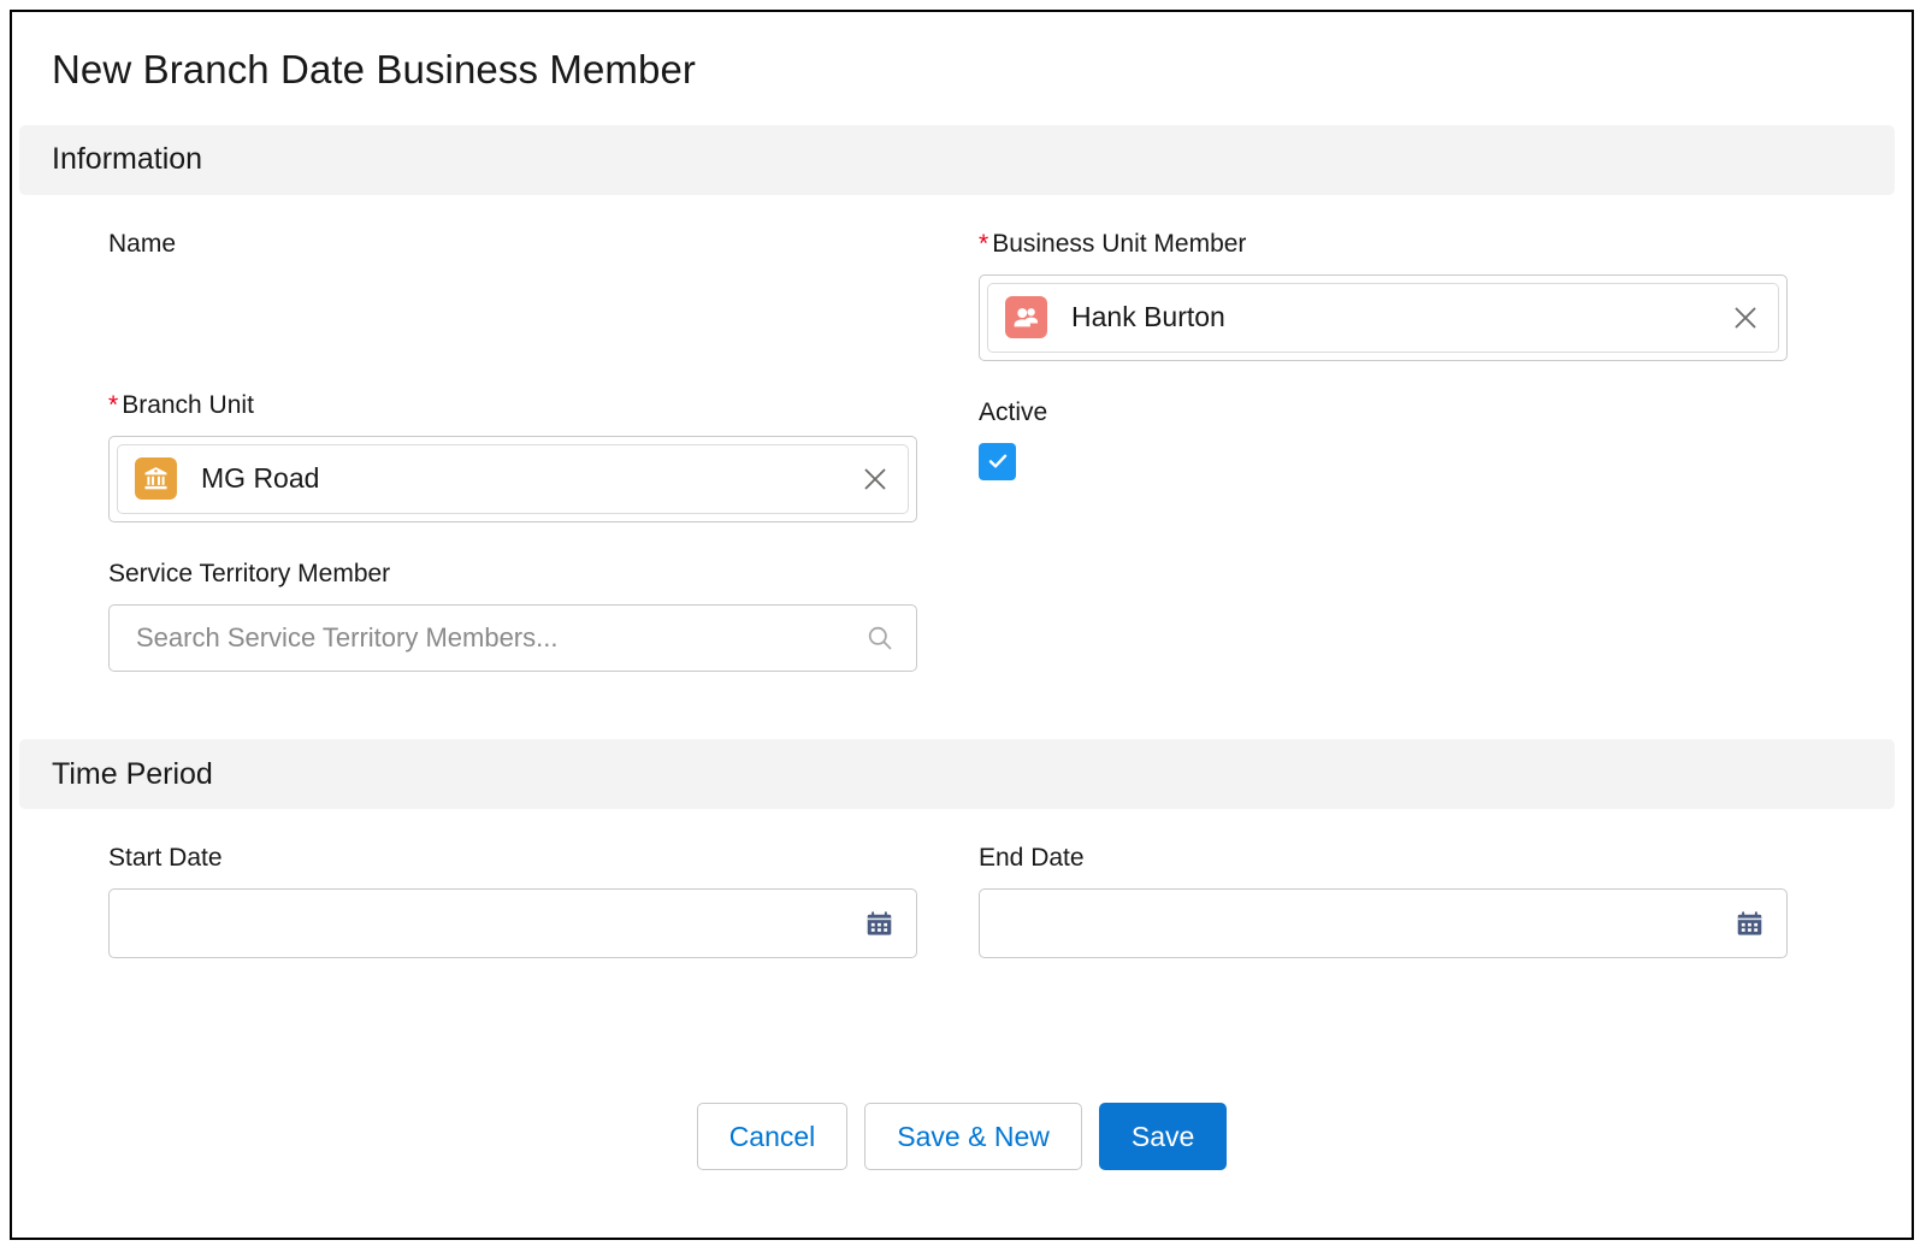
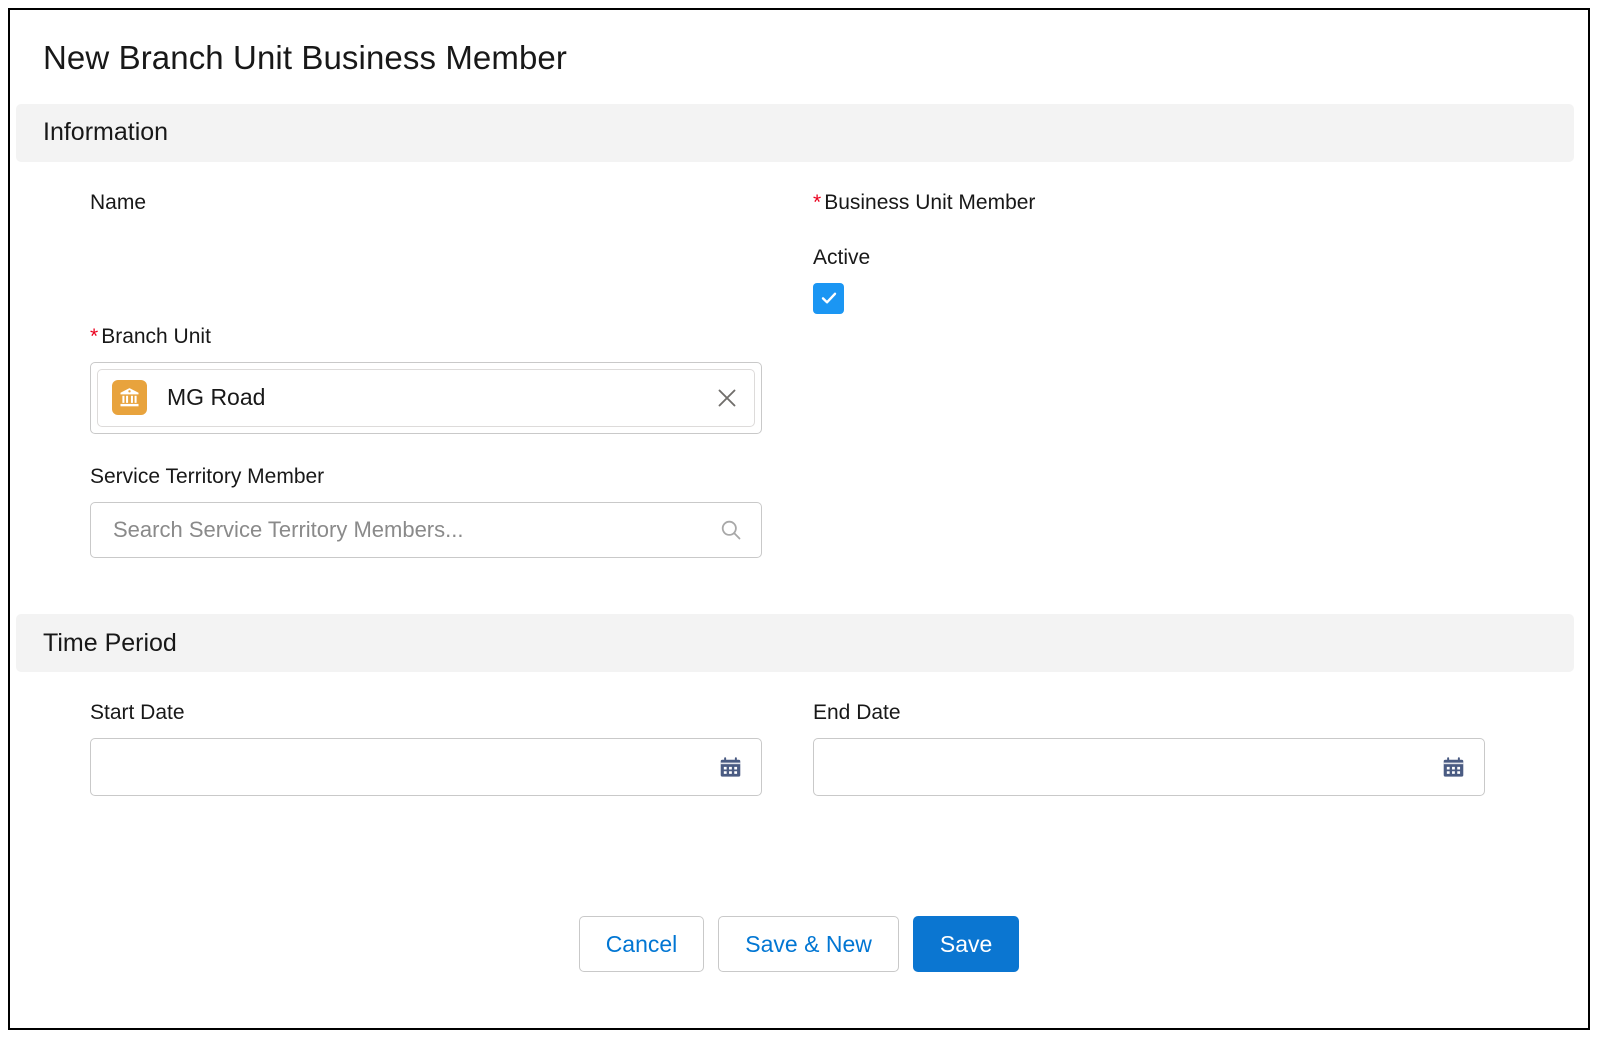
- New Branch Date Business Member
+ New Branch Unit Business Member
  Information
  Name
  * Branch Unit
  MG Road
  Service Territory Member
  Search Service Territory Members...
  * Business Unit Member
- Hank Burton
  Active
  Time Period
  Start Date
  End Date
  Cancel
  Save & New
  Save
